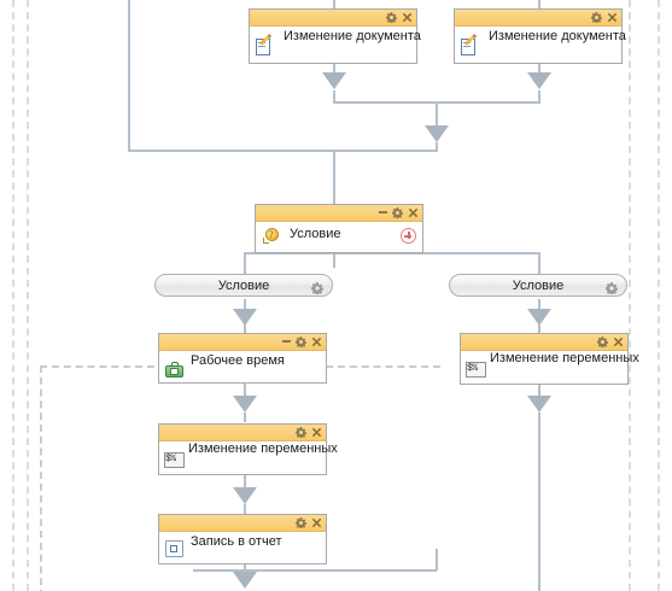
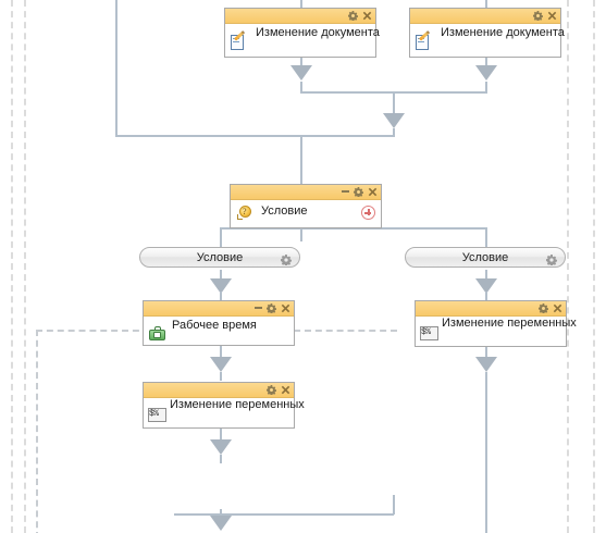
  Изменение документа
  Изменение документа
  Условие
  ?
  Условие
  Условие
  Рабочее время
  Изменение переменных
  $%
- Запись в отчет
  Изменение переменных
  $%
